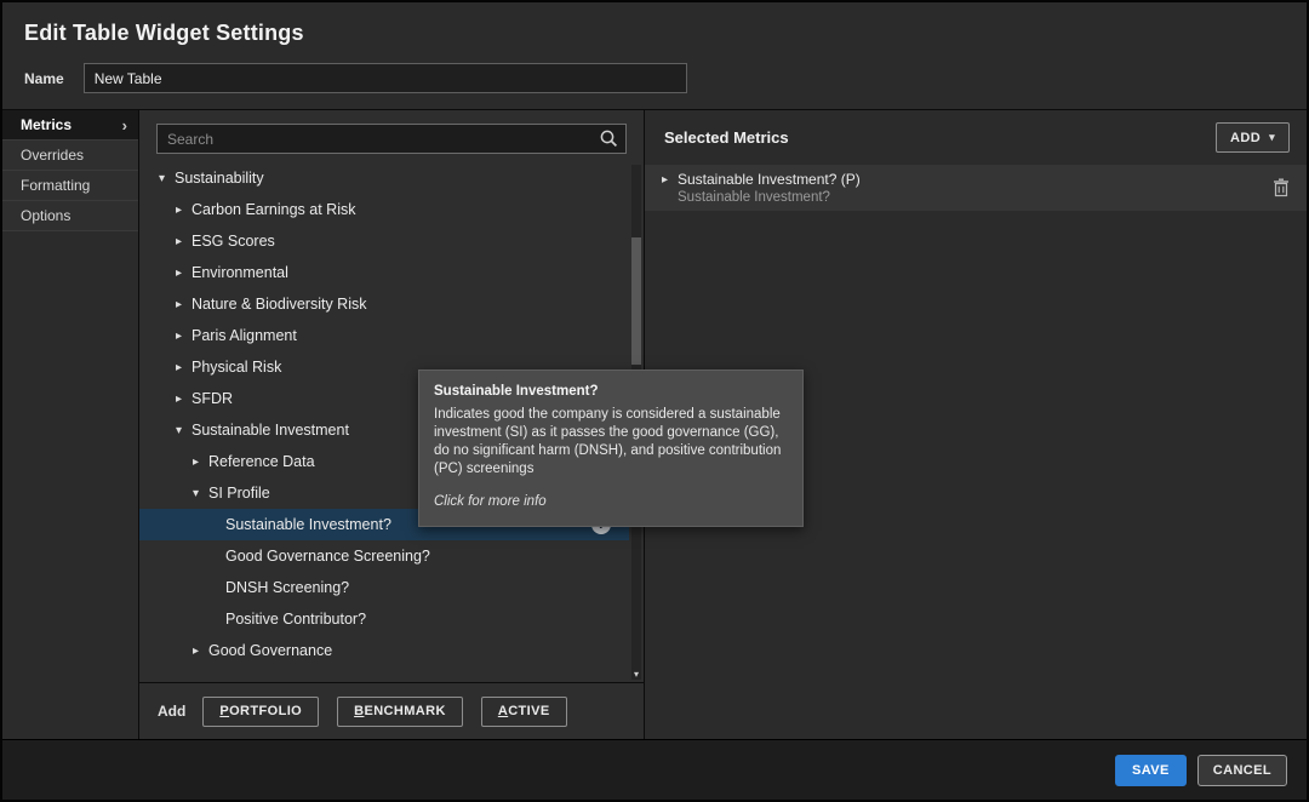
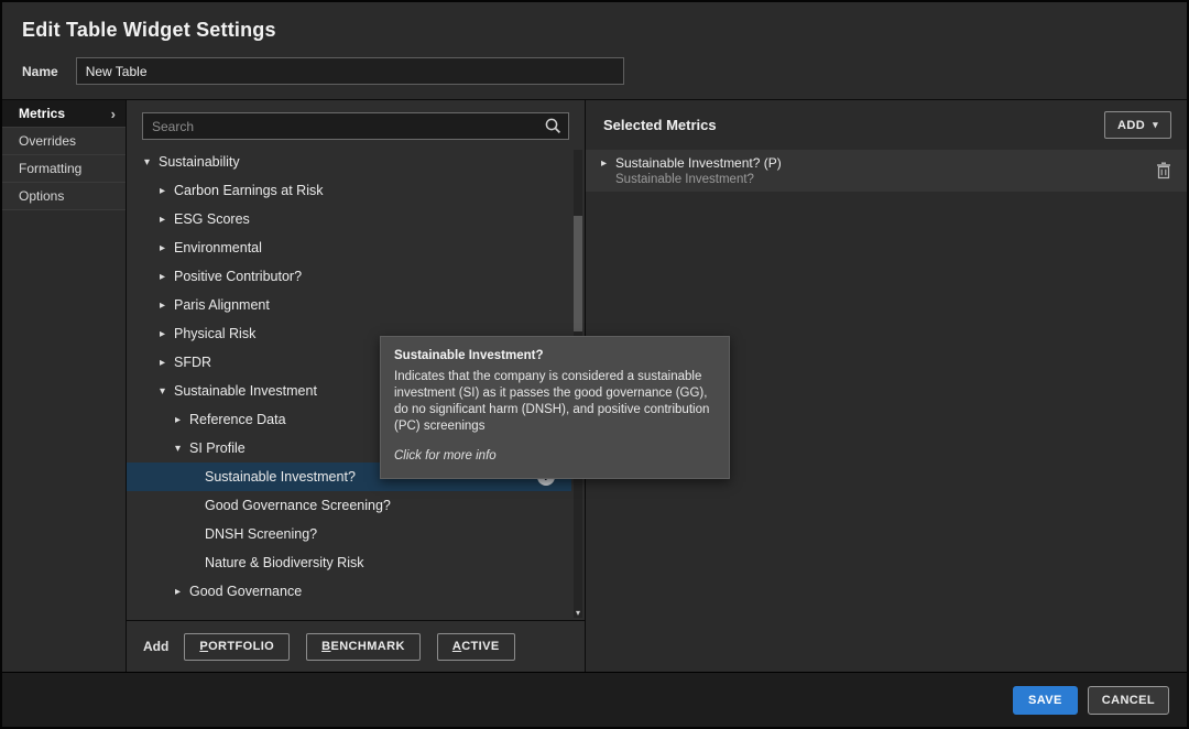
  Edit Table Widget Settings
  Name
  New Table
  Metrics
  ›
  Overrides
  Formatting
  Options
  Search
  ▾
  Sustainability
  ▸
  Carbon Earnings at Risk
  ▸
  ESG Scores
  ▸
  Environmental
  ▸
- Nature & Biodiversity Risk
+ Positive Contributor?
  ▸
  Paris Alignment
  ▸
  Physical Risk
  ▸
  SFDR
  ▾
  Sustainable Investment
  ▸
  Reference Data
  ▾
  SI Profile
  Sustainable Investment?
  Good Governance Screening?
  DNSH Screening?
- Positive Contributor?
+ Nature & Biodiversity Risk
  ▸
  Good Governance
  ▾
  Add
  PORTFOLIO
  BENCHMARK
  ACTIVE
  Selected Metrics
  ADD
  ▾
  ▸
  Sustainable Investment? (P)
  Sustainable Investment?
  Sustainable Investment?
- Indicates good the company is considered a sustainable investment (SI) as it passes the good governance (GG), do no significant harm (DNSH), and positive contribution (PC) screenings
+ Indicates that the company is considered a sustainable investment (SI) as it passes the good governance (GG), do no significant harm (DNSH), and positive contribution (PC) screenings
  Click for more info
  SAVE
  CANCEL
